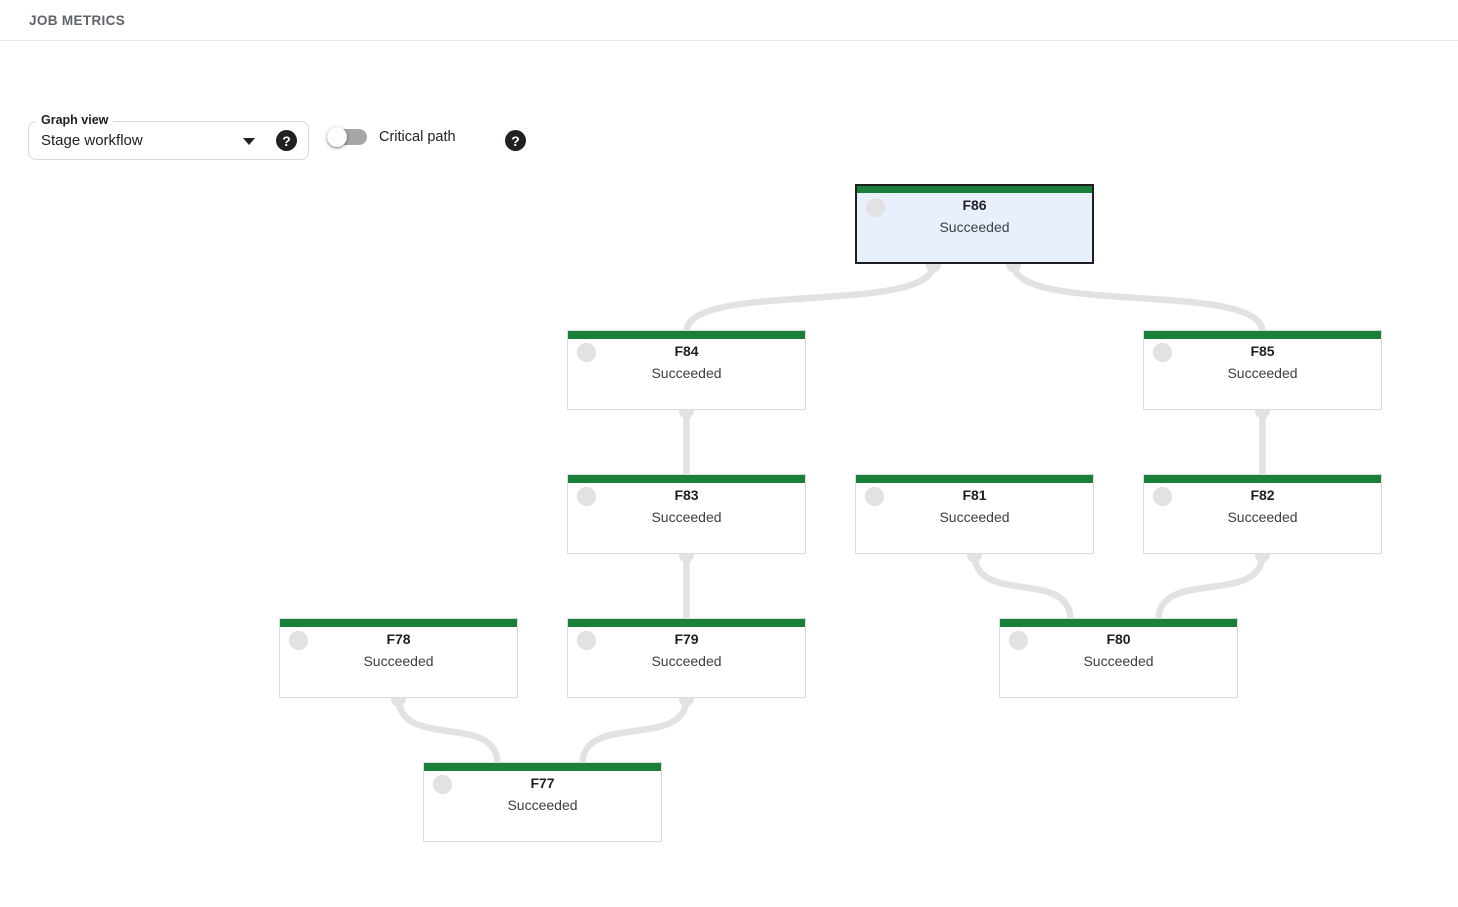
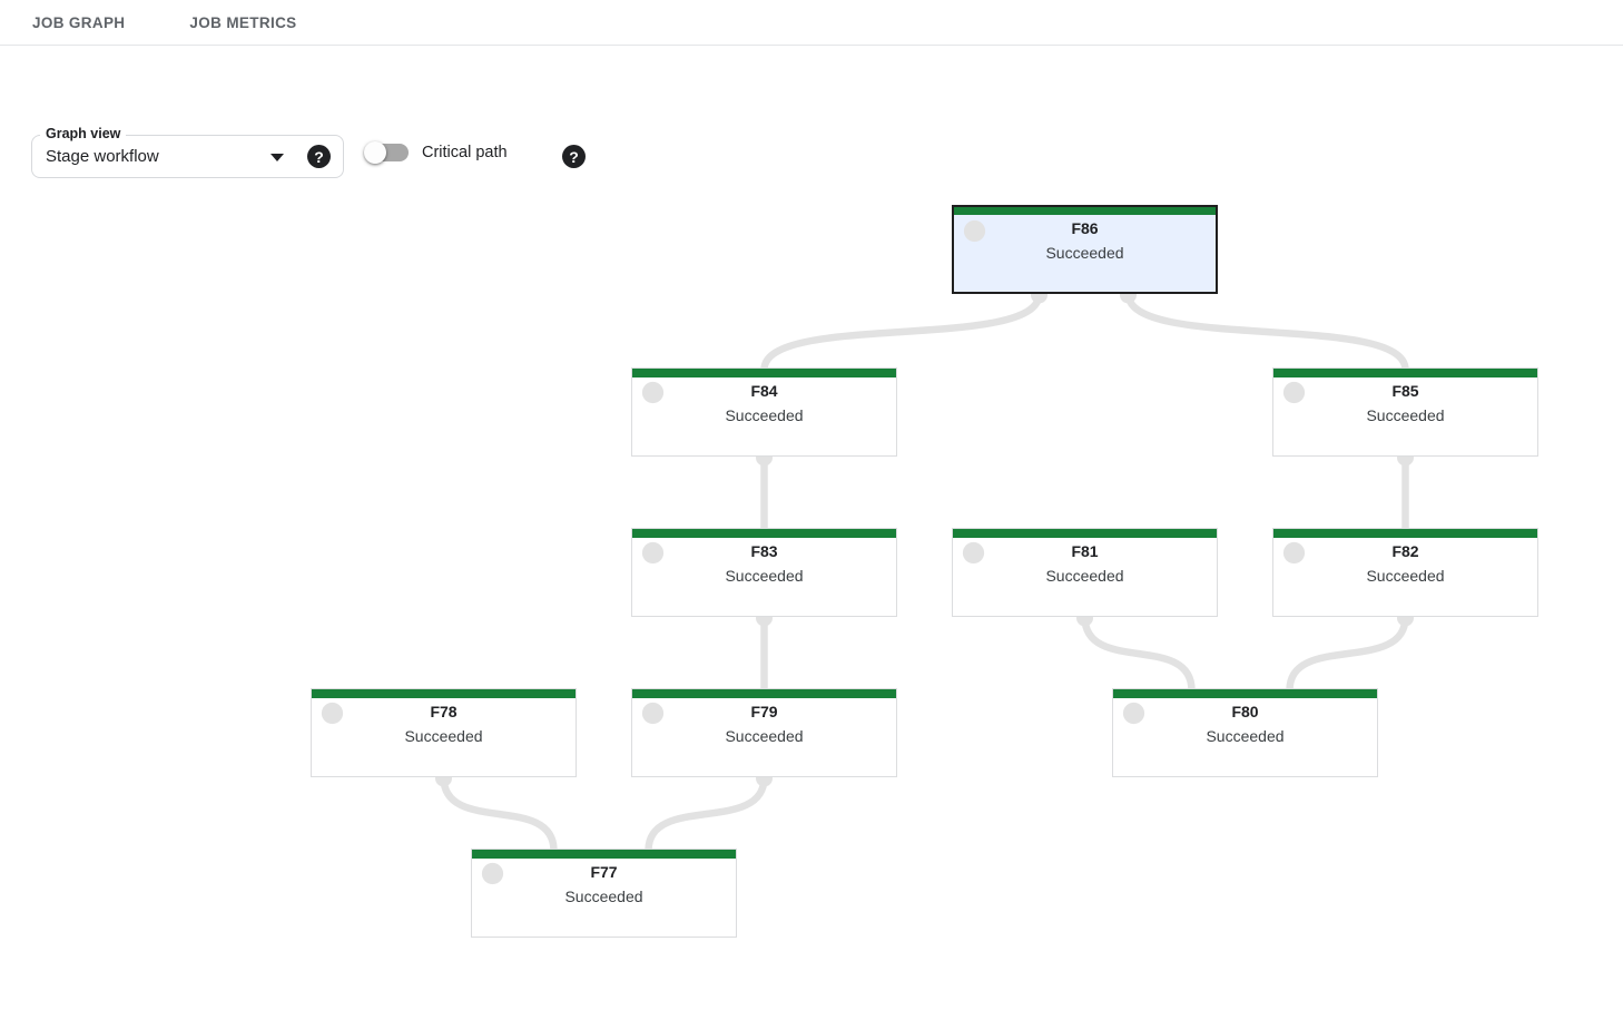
+ JOB GRAPH
  JOB METRICS
  Graph view
  Stage workflow
  ?
  Critical path
  ?
  F86
  Succeeded
  F84
  Succeeded
  F85
  Succeeded
  F83
  Succeeded
  F81
  Succeeded
  F82
  Succeeded
  F78
  Succeeded
  F79
  Succeeded
  F80
  Succeeded
  F77
  Succeeded
